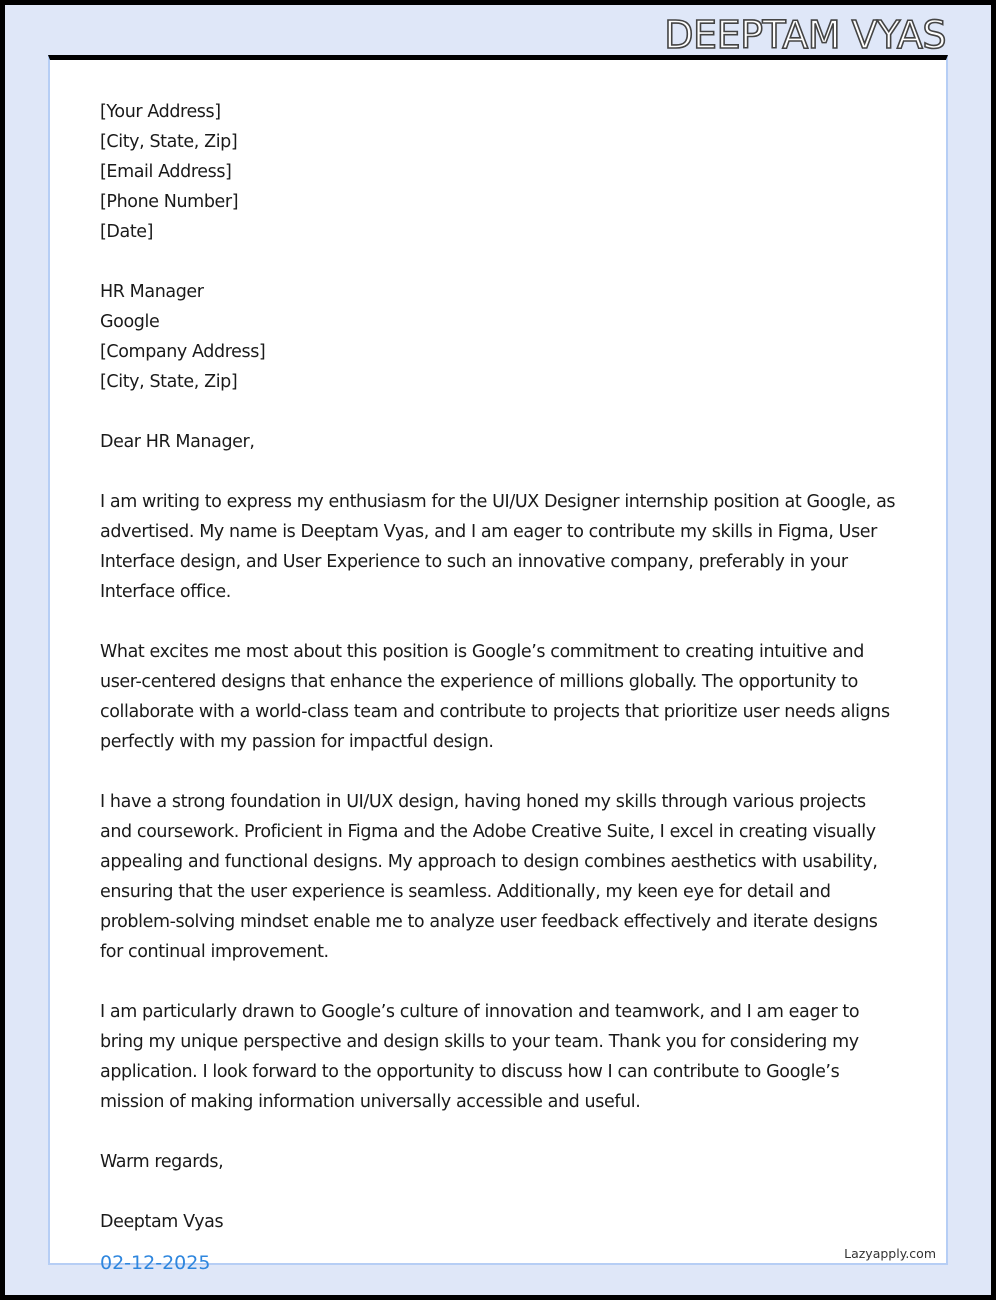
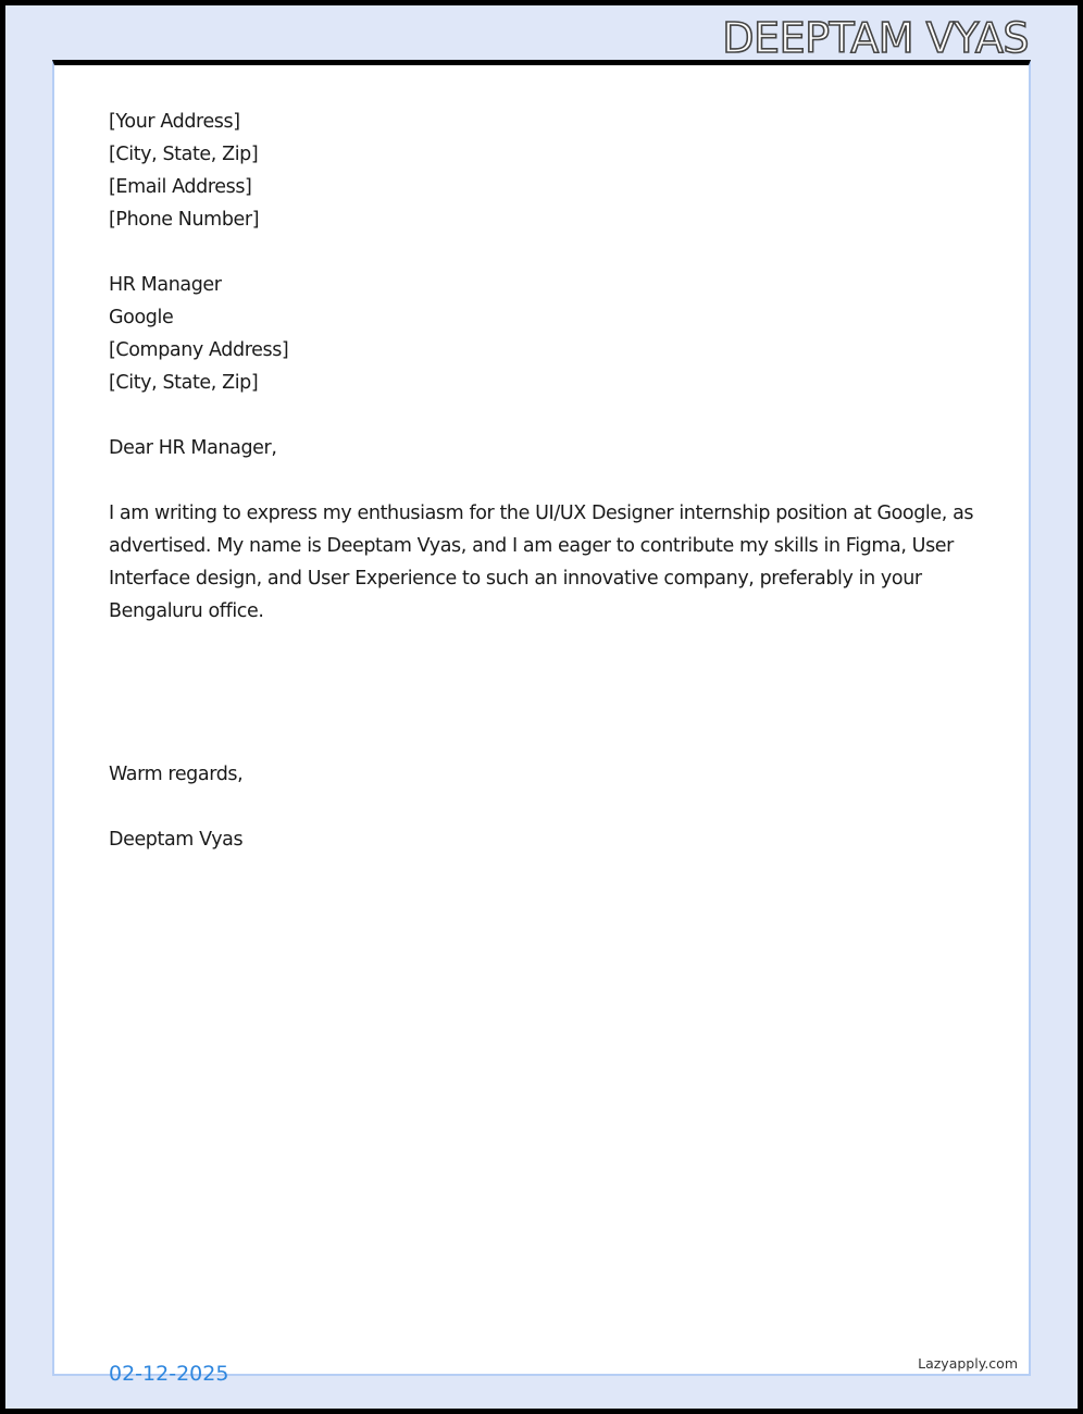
  DEEPTAM VYAS
  [Your Address]
  [City, State, Zip]
  [Email Address]
  [Phone Number]
- [Date]
  HR Manager
  Google
  [Company Address]
  [City, State, Zip]
  Dear HR Manager,
- I am writing to express my enthusiasm for the UI/UX Designer internship position at Google, as advertised. My name is Deeptam Vyas, and I am eager to contribute my skills in Figma, User Interface design, and User Experience to such an innovative company, preferably in your Interface office.
+ I am writing to express my enthusiasm for the UI/UX Designer internship position at Google, as advertised. My name is Deeptam Vyas, and I am eager to contribute my skills in Figma, User Interface design, and User Experience to such an innovative company, preferably in your Bengaluru office.
- What excites me most about this position is Google’s commitment to creating intuitive and user-centered designs that enhance the experience of millions globally. The opportunity to collaborate with a world-class team and contribute to projects that prioritize user needs aligns perfectly with my passion for impactful design.
- I have a strong foundation in UI/UX design, having honed my skills through various projects and coursework. Proficient in Figma and the Adobe Creative Suite, I excel in creating visually appealing and functional designs. My approach to design combines aesthetics with usability, ensuring that the user experience is seamless. Additionally, my keen eye for detail and problem-solving mindset enable me to analyze user feedback effectively and iterate designs for continual improvement.
- I am particularly drawn to Google’s culture of innovation and teamwork, and I am eager to bring my unique perspective and design skills to your team. Thank you for considering my application. I look forward to the opportunity to discuss how I can contribute to Google’s mission of making information universally accessible and useful.
  Warm regards,
  Deeptam Vyas
  02-12-2025
  Lazyapply.com
